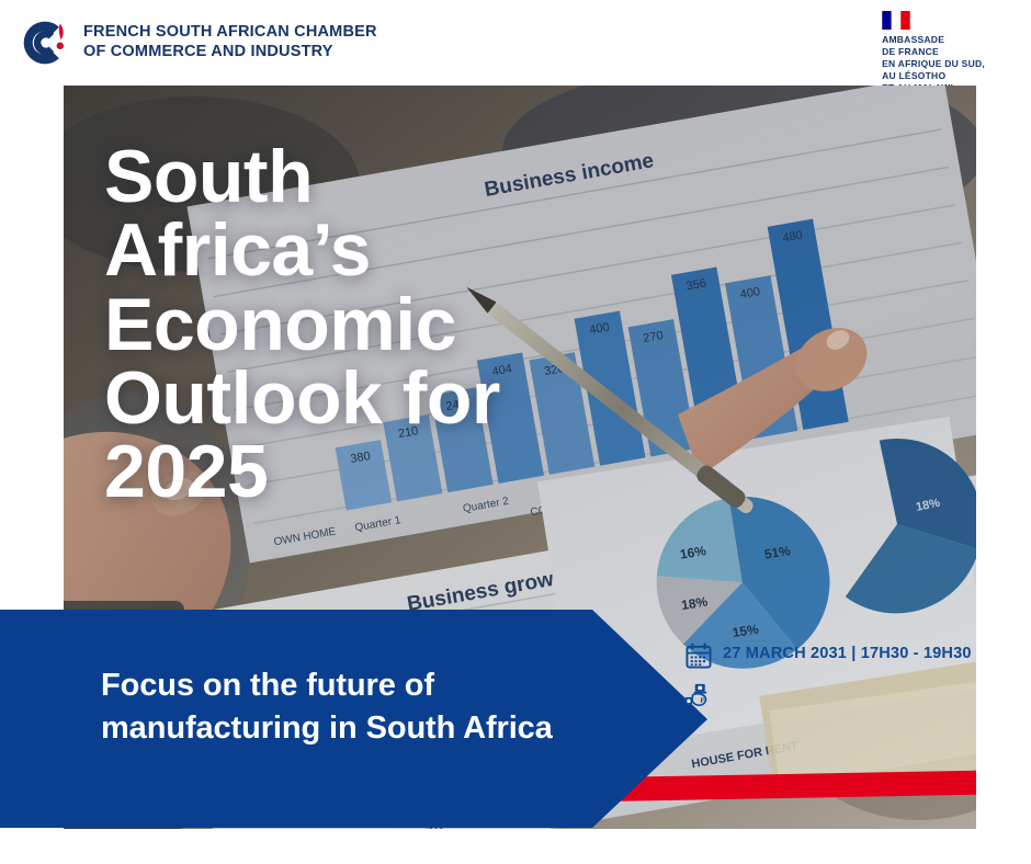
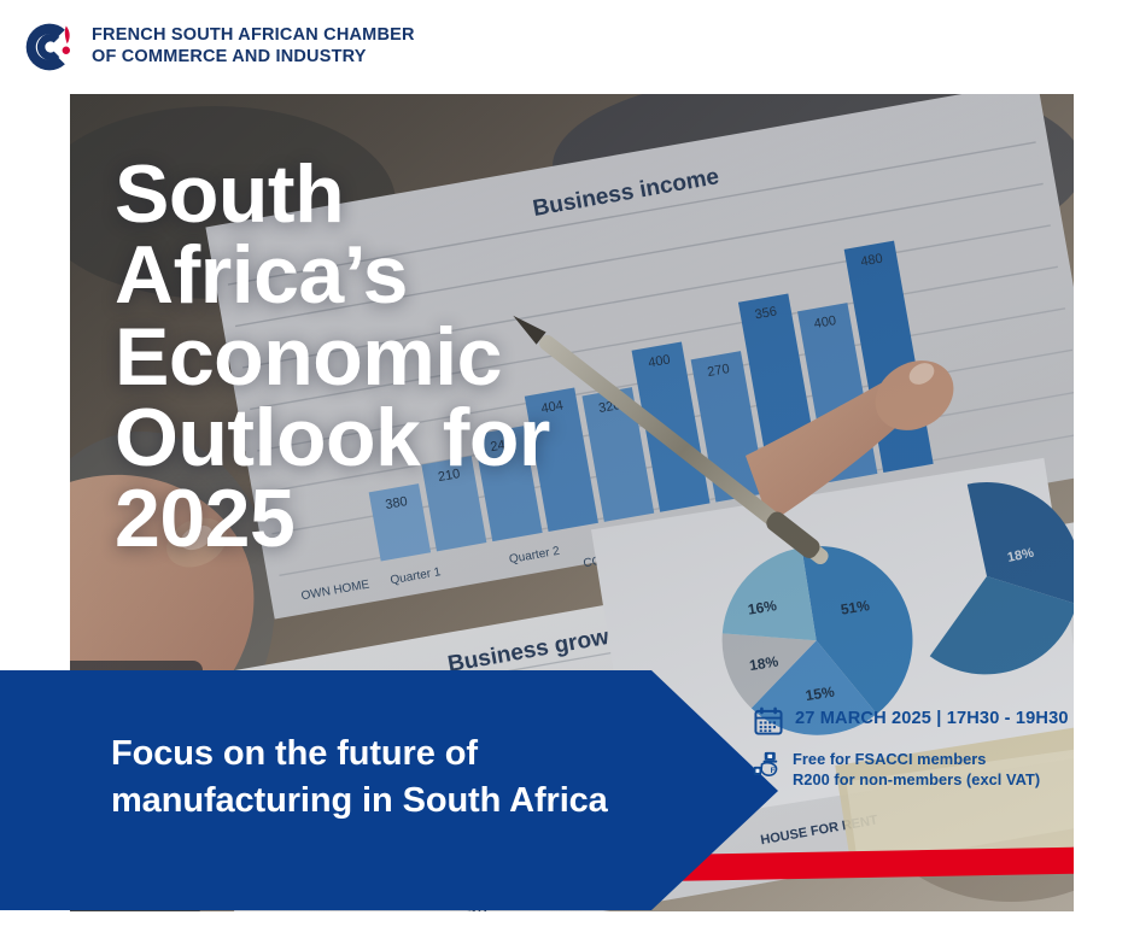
  FRENCH SOUTH AFRICAN CHAMBER
  OF COMMERCE AND INDUSTRY
- AMBASSADE
- DE FRANCE
- EN AFRIQUE DU SUD,
- AU LÉSOTHO
  South
  Africa’s
  Economic
  Outlook for
  2025
  Focus on the future of
  manufacturing in South Africa
- 27 MARCH 2031 | 17H30 - 19H30
+ 27 MARCH 2025 | 17H30 - 19H30
+ Free for FSACCI members
+ R200 for non-members (excl VAT)
